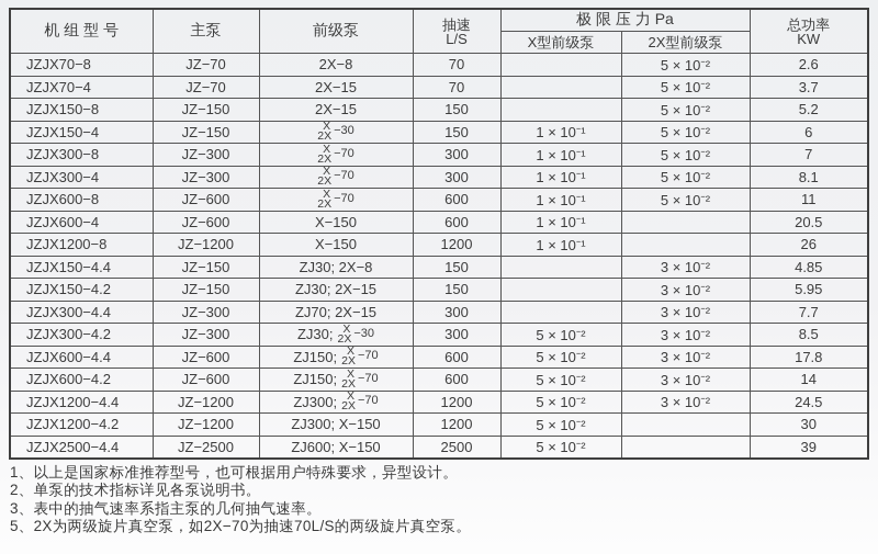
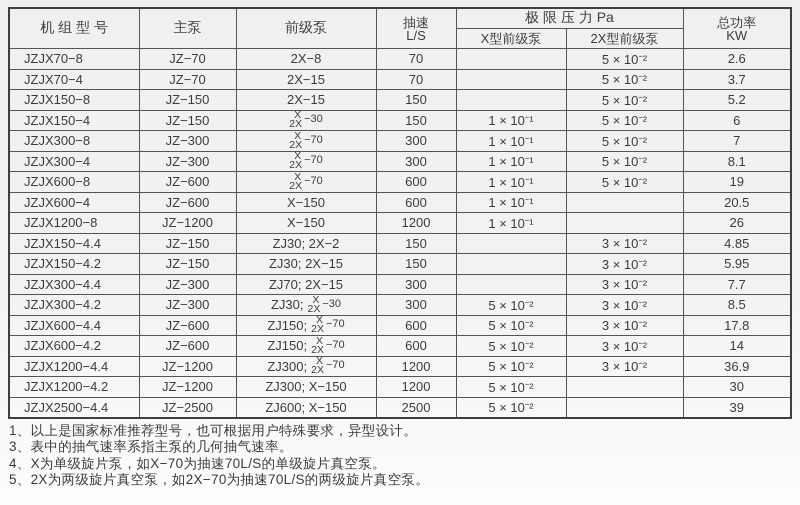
  机 组 型 号	主泵	前级泵	抽速 L/S	极 限 压 力 Pa	总功率 KW
  X型前级泵	2X型前级泵
  JZJX70−8	JZ−70	2X−8	70		5 × 10⁻²	2.6
  JZJX70−4	JZ−70	2X−15	70		5 × 10⁻²	3.7
  JZJX150−8	JZ−150	2X−15	150		5 × 10⁻²	5.2
  JZJX150−4	JZ−150	X2X −30	150	1 × 10⁻¹	5 × 10⁻²	6
  JZJX300−8	JZ−300	X2X −70	300	1 × 10⁻¹	5 × 10⁻²	7
  JZJX300−4	JZ−300	X2X −70	300	1 × 10⁻¹	5 × 10⁻²	8.1
- JZJX600−8	JZ−600	X2X −70	600	1 × 10⁻¹	5 × 10⁻²	11
+ JZJX600−8	JZ−600	X2X −70	600	1 × 10⁻¹	5 × 10⁻²	19
  JZJX600−4	JZ−600	X−150	600	1 × 10⁻¹		20.5
  JZJX1200−8	JZ−1200	X−150	1200	1 × 10⁻¹		26
- JZJX150−4.4	JZ−150	ZJ30; 2X−8	150		3 × 10⁻²	4.85
+ JZJX150−4.4	JZ−150	ZJ30; 2X−2	150		3 × 10⁻²	4.85
  JZJX150−4.2	JZ−150	ZJ30; 2X−15	150		3 × 10⁻²	5.95
  JZJX300−4.4	JZ−300	ZJ70; 2X−15	300		3 × 10⁻²	7.7
  JZJX300−4.2	JZ−300	ZJ30; X2X −30	300	5 × 10⁻²	3 × 10⁻²	8.5
  JZJX600−4.4	JZ−600	ZJ150; X2X −70	600	5 × 10⁻²	3 × 10⁻²	17.8
  JZJX600−4.2	JZ−600	ZJ150; X2X −70	600	5 × 10⁻²	3 × 10⁻²	14
- JZJX1200−4.4	JZ−1200	ZJ300; X2X −70	1200	5 × 10⁻²	3 × 10⁻²	24.5
+ JZJX1200−4.4	JZ−1200	ZJ300; X2X −70	1200	5 × 10⁻²	3 × 10⁻²	36.9
  JZJX1200−4.2	JZ−1200	ZJ300; X−150	1200	5 × 10⁻²		30
  JZJX2500−4.4	JZ−2500	ZJ600; X−150	2500	5 × 10⁻²		39
  1、以上是国家标准推荐型号，也可根据用户特殊要求，异型设计。
- 2、单泵的技术指标详见各泵说明书。
  3、表中的抽气速率系指主泵的几何抽气速率。
+ 4、X为单级旋片泵，如X−70为抽速70L/S的单级旋片真空泵。
  5、2X为两级旋片真空泵，如2X−70为抽速70L/S的两级旋片真空泵。
